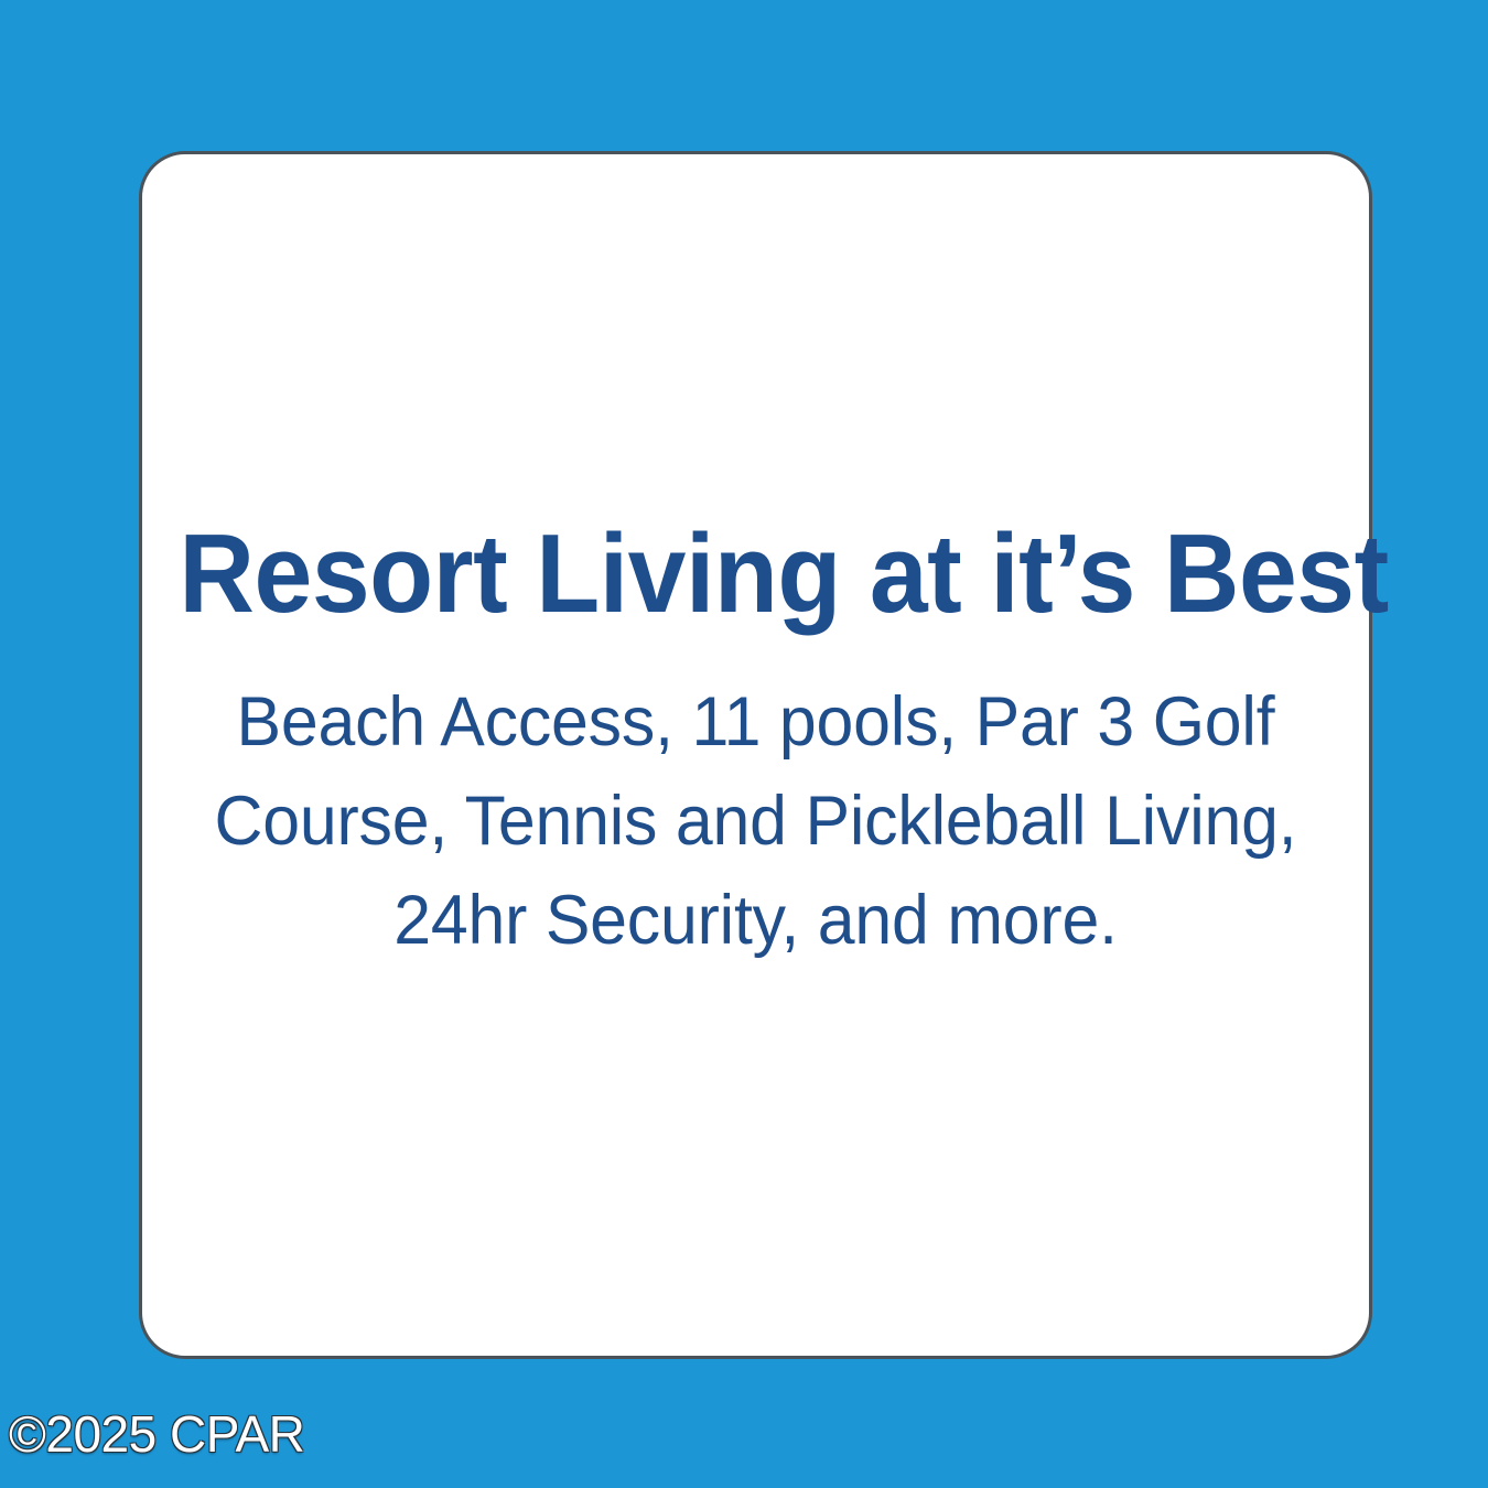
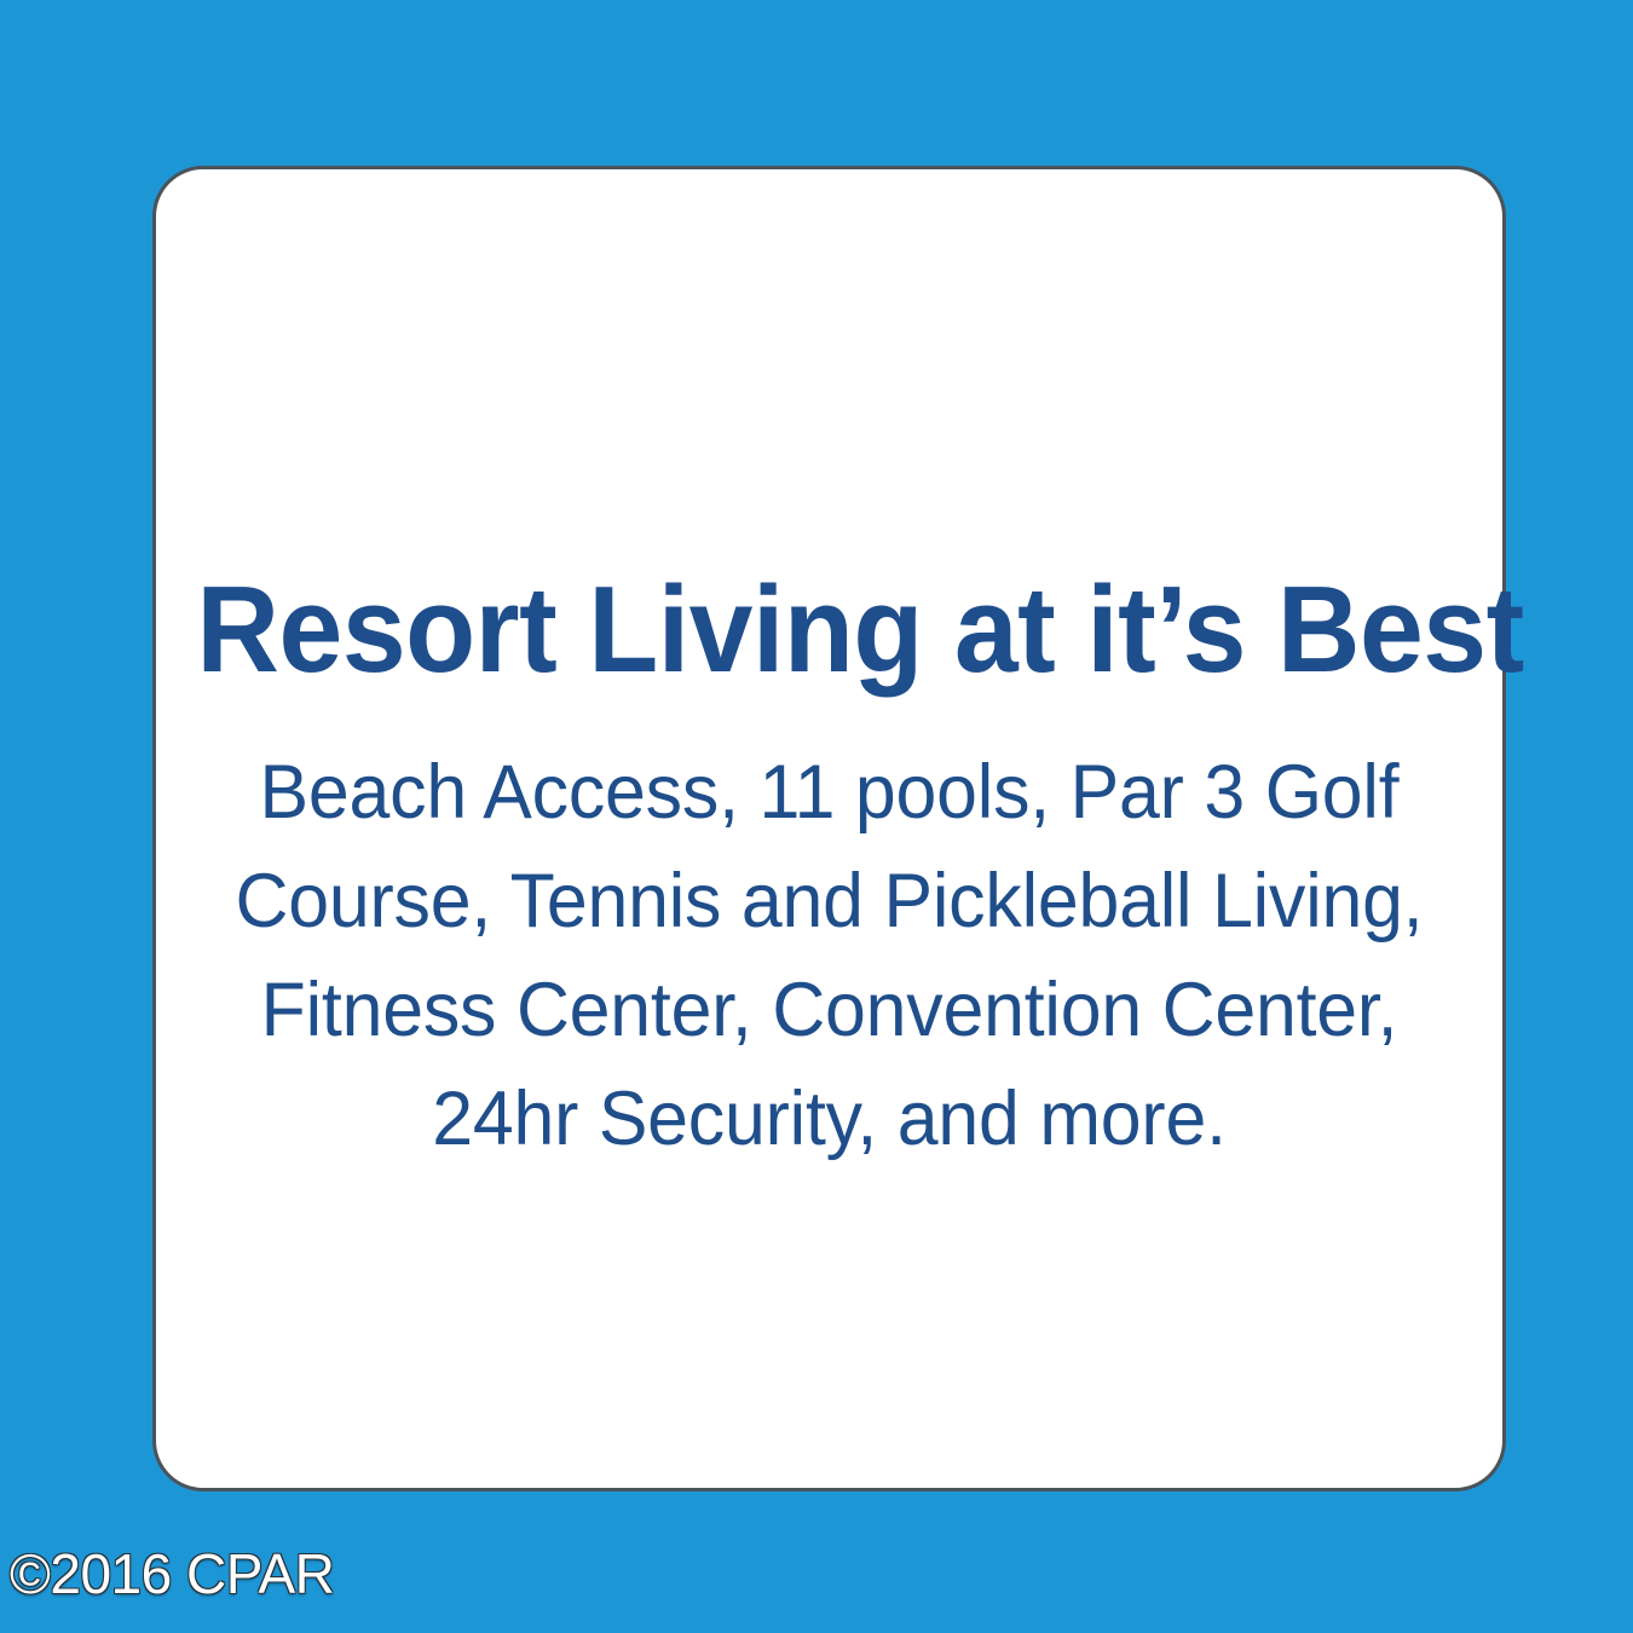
  Resort Living at it’s Best
  Beach Access, 11 pools, Par 3 Golf
  Course, Tennis and Pickleball Living,
+ Fitness Center, Convention Center,
  24hr Security, and more.
- ©2025 CPAR
+ ©2016 CPAR
